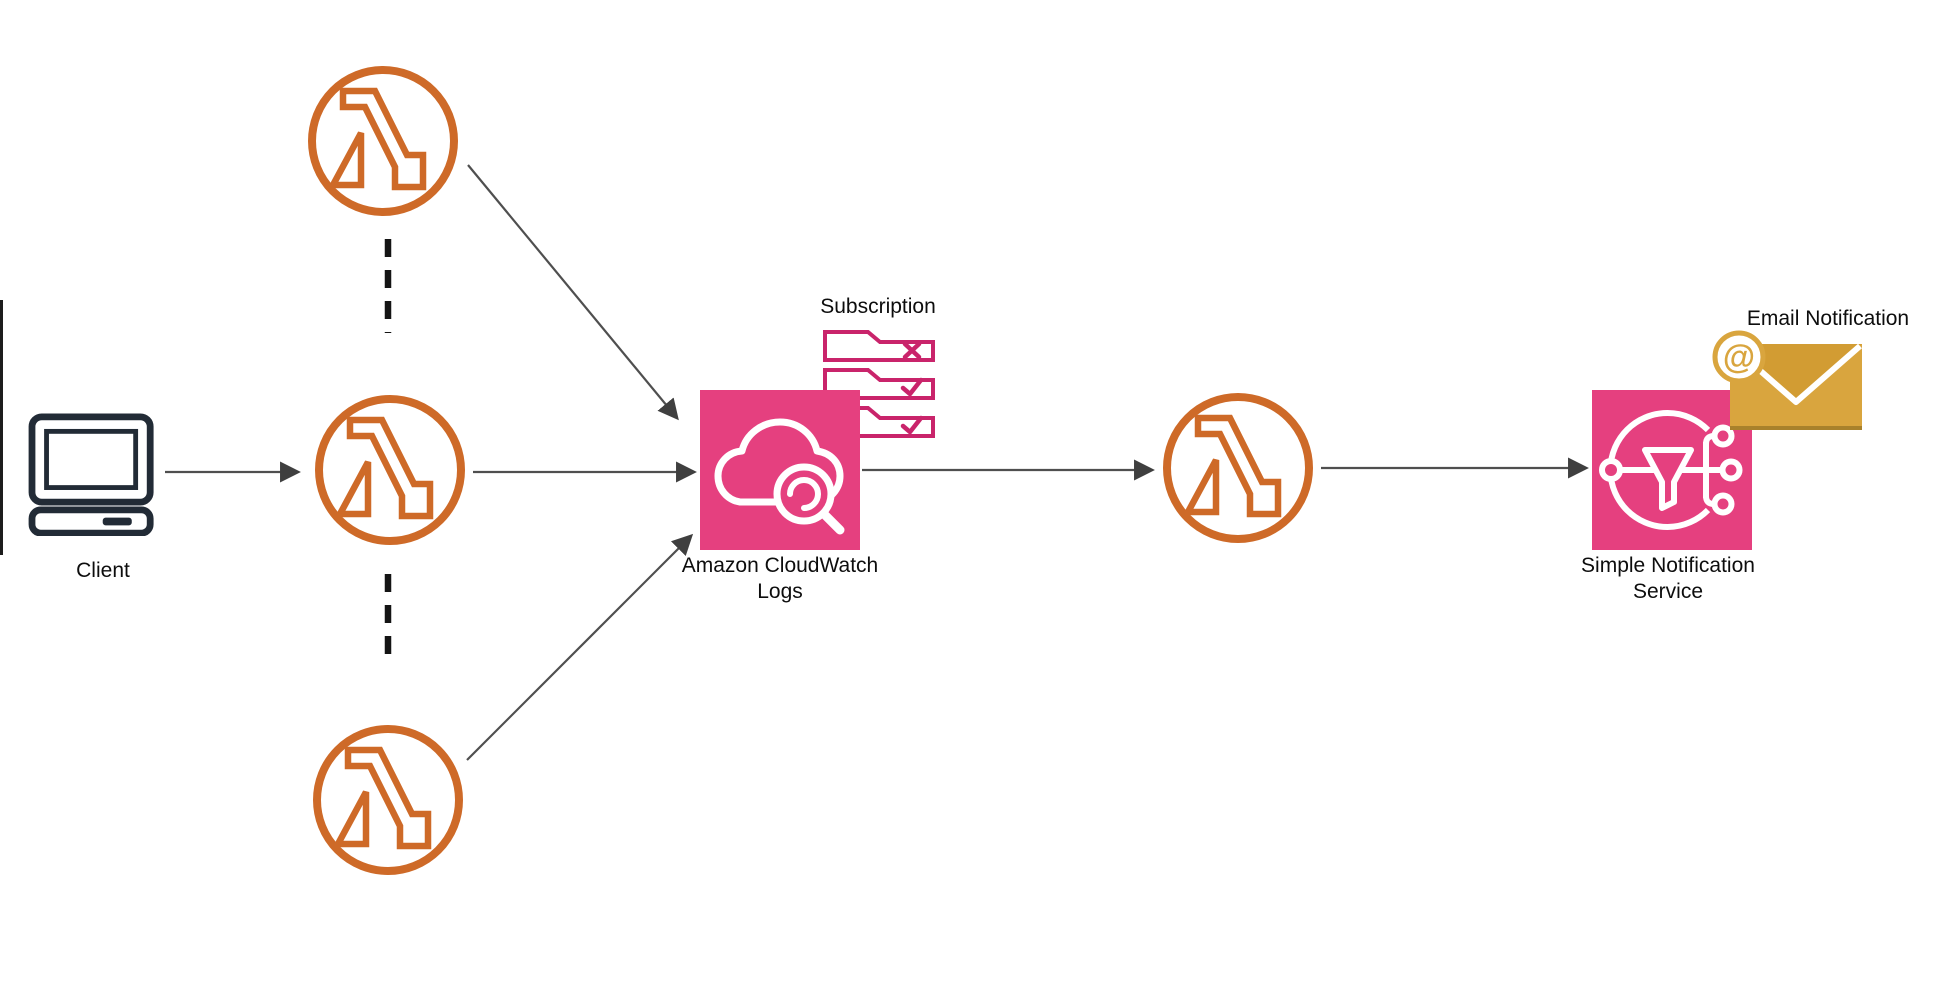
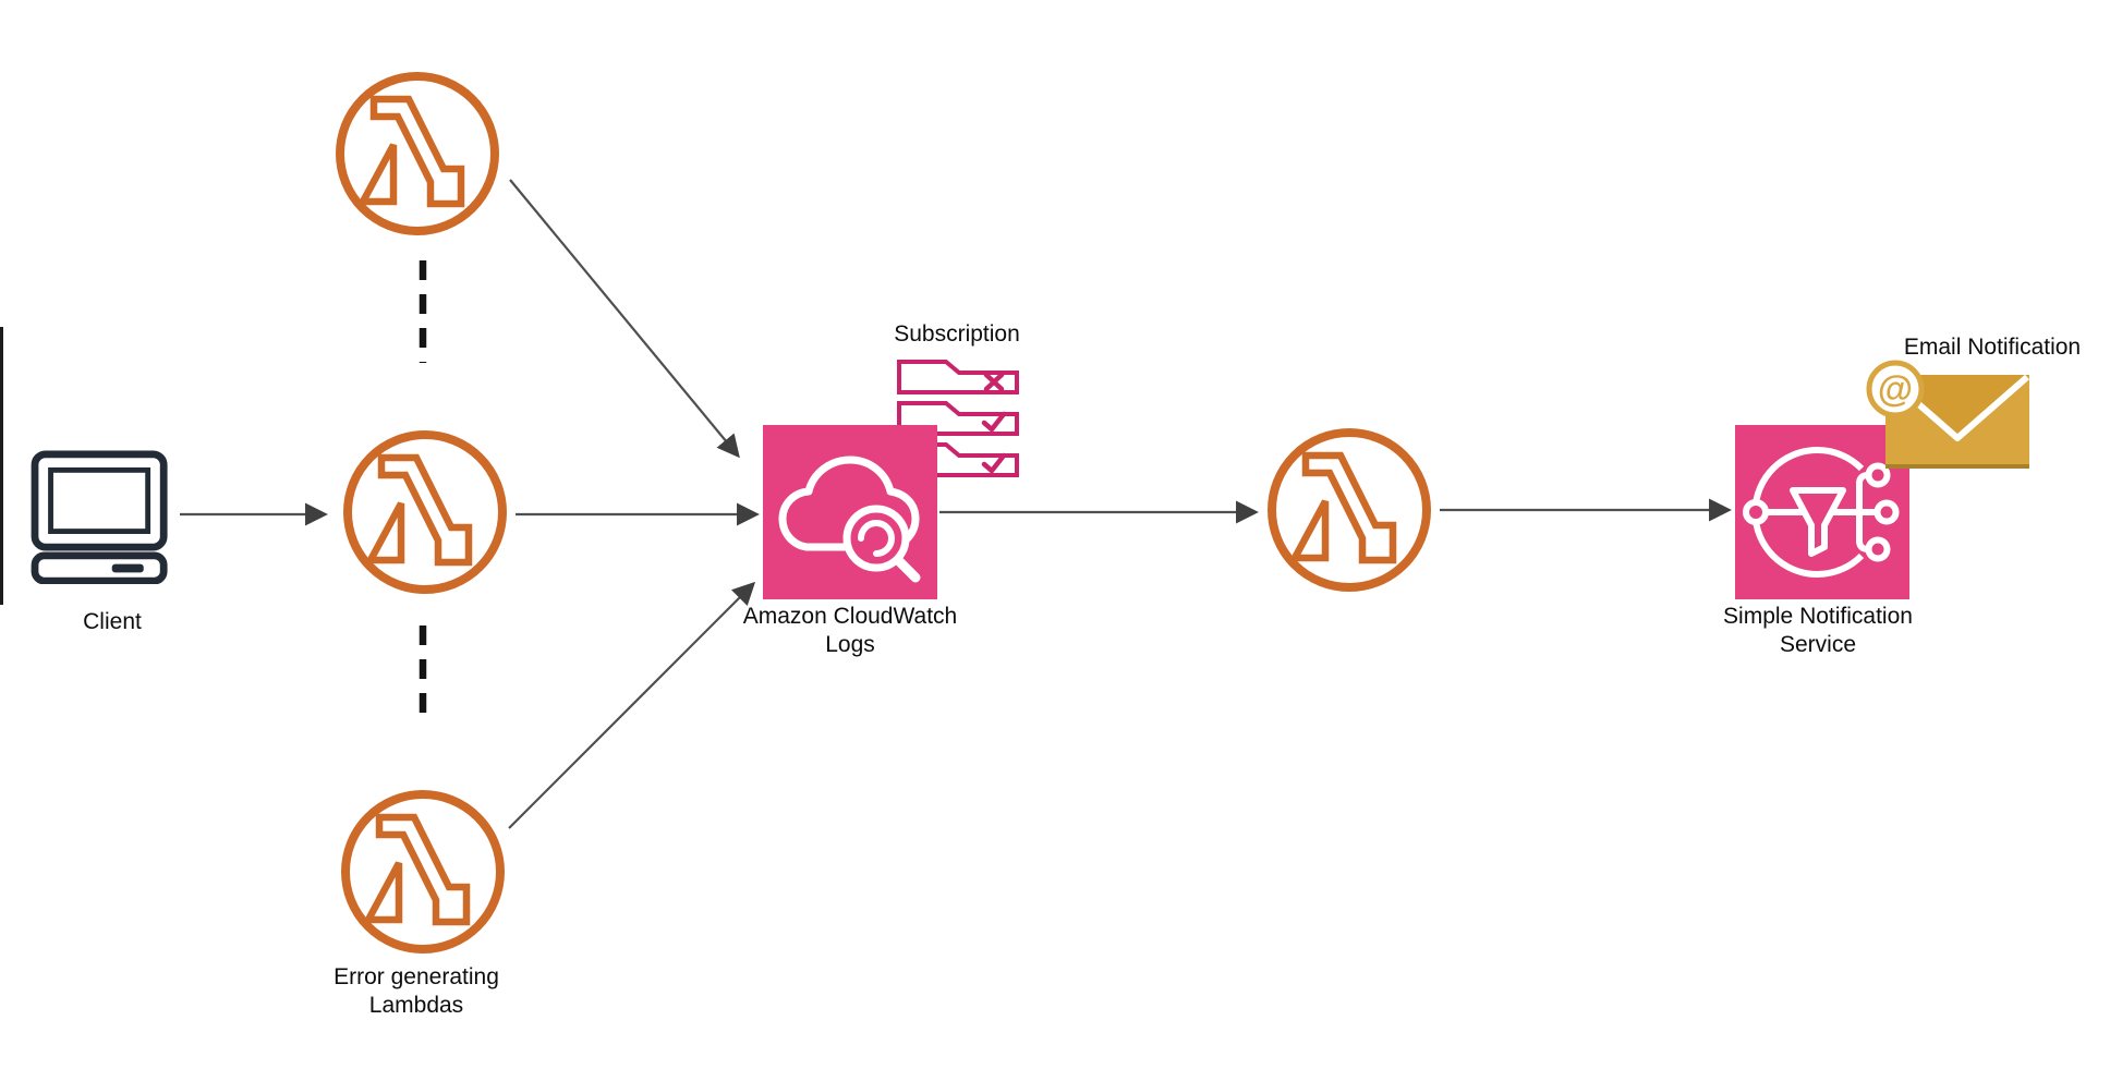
  Client
+ Error generating Lambdas
  Subscription
  Amazon CloudWatch Logs
  Simple Notification Service
  @
  Email Notification
